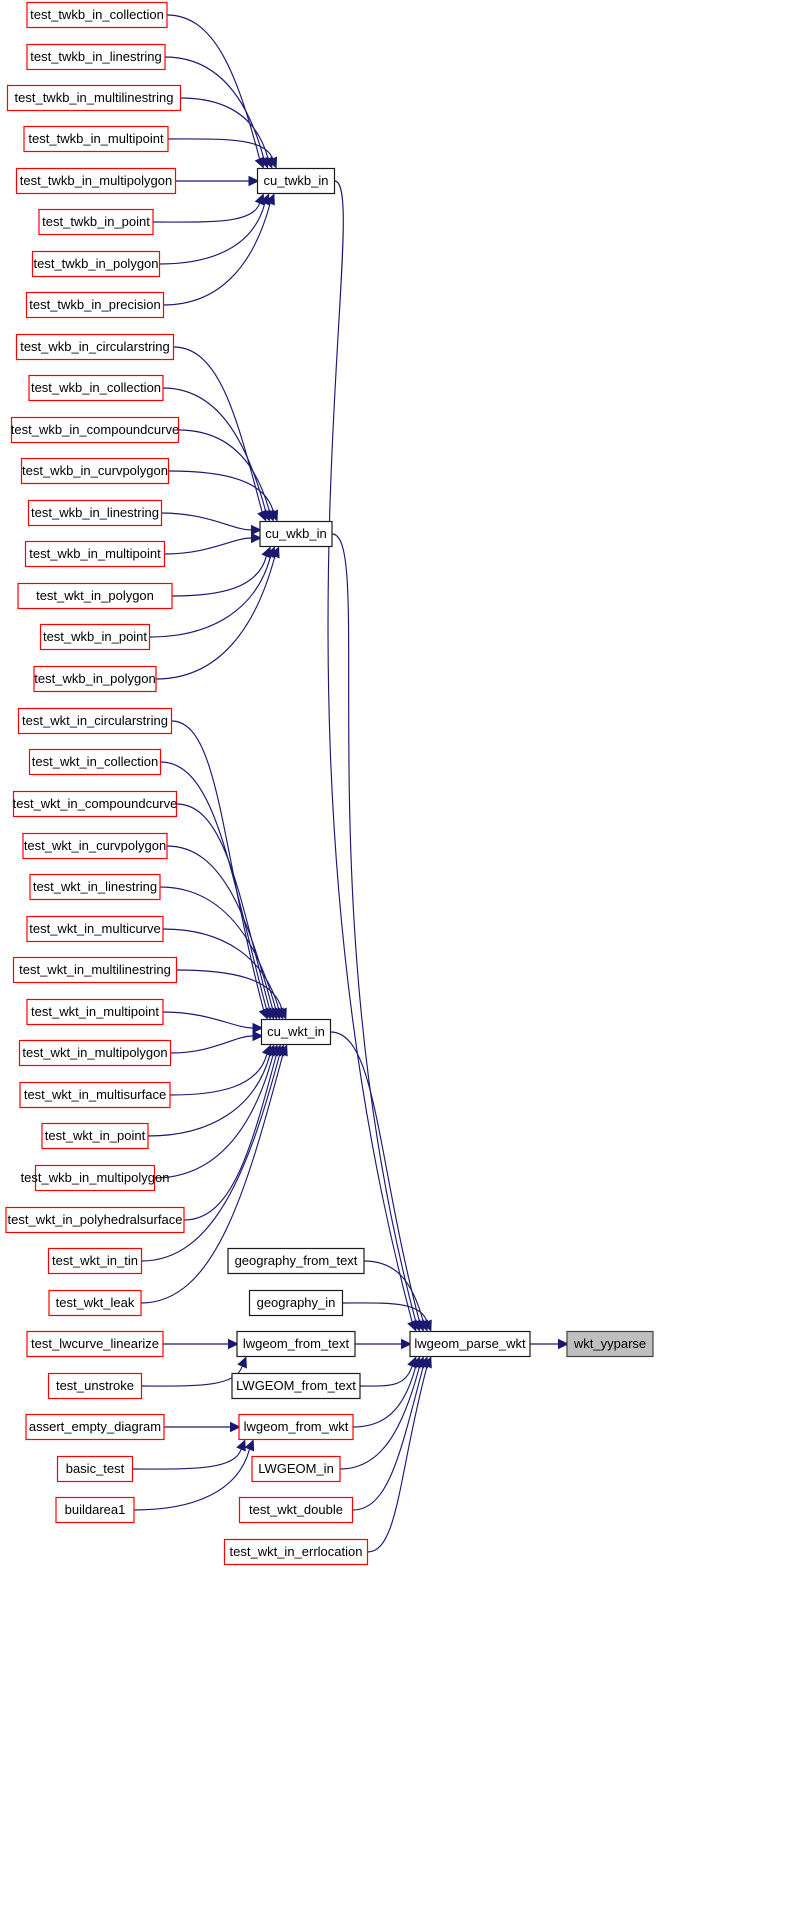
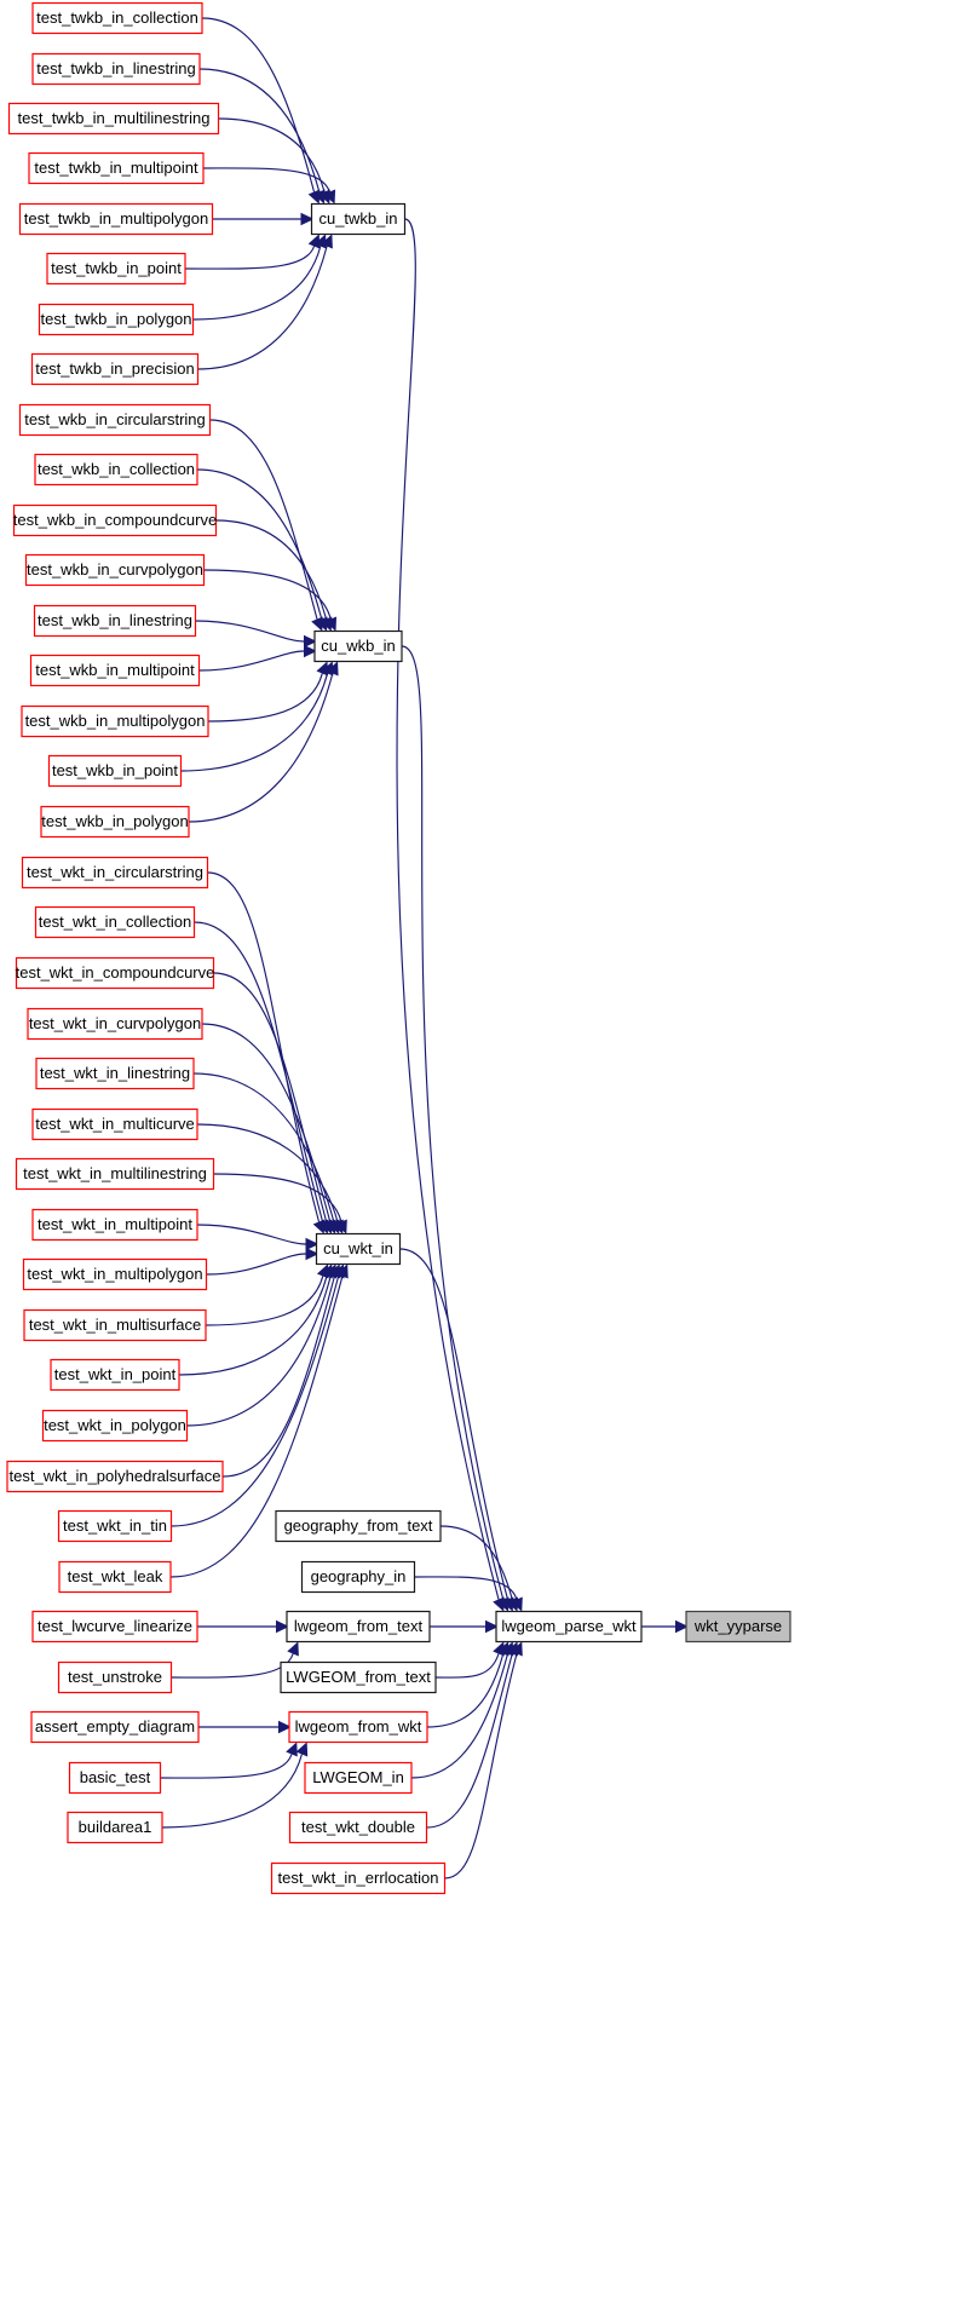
  test_twkb_in_collection
  test_twkb_in_linestring
  test_twkb_in_multilinestring
  test_twkb_in_multipoint
  test_twkb_in_multipolygon
  test_twkb_in_point
  test_twkb_in_polygon
  test_twkb_in_precision
  test_wkb_in_circularstring
  test_wkb_in_collection
  test_wkb_in_compoundcurve
  test_wkb_in_curvpolygon
  test_wkb_in_linestring
  test_wkb_in_multipoint
- test_wkt_in_polygon
+ test_wkb_in_multipolygon
  test_wkb_in_point
  test_wkb_in_polygon
  test_wkt_in_circularstring
  test_wkt_in_collection
  test_wkt_in_compoundcurve
  test_wkt_in_curvpolygon
  test_wkt_in_linestring
  test_wkt_in_multicurve
  test_wkt_in_multilinestring
  test_wkt_in_multipoint
  test_wkt_in_multipolygon
  test_wkt_in_multisurface
  test_wkt_in_point
- test_wkb_in_multipolygon
+ test_wkt_in_polygon
  test_wkt_in_polyhedralsurface
  test_wkt_in_tin
  test_wkt_leak
  test_lwcurve_linearize
  test_unstroke
  assert_empty_diagram
  basic_test
  buildarea1
  cu_twkb_in
  cu_wkb_in
  cu_wkt_in
  geography_from_text
  geography_in
  lwgeom_from_text
  LWGEOM_from_text
  lwgeom_from_wkt
  LWGEOM_in
  test_wkt_double
  test_wkt_in_errlocation
  lwgeom_parse_wkt
  wkt_yyparse
